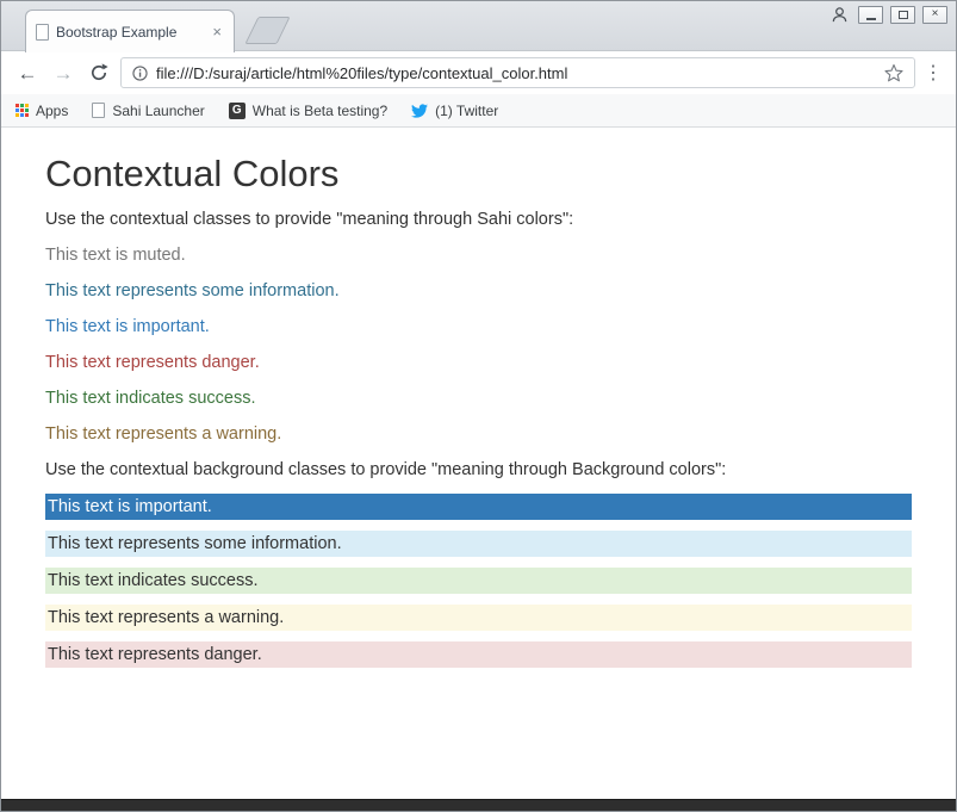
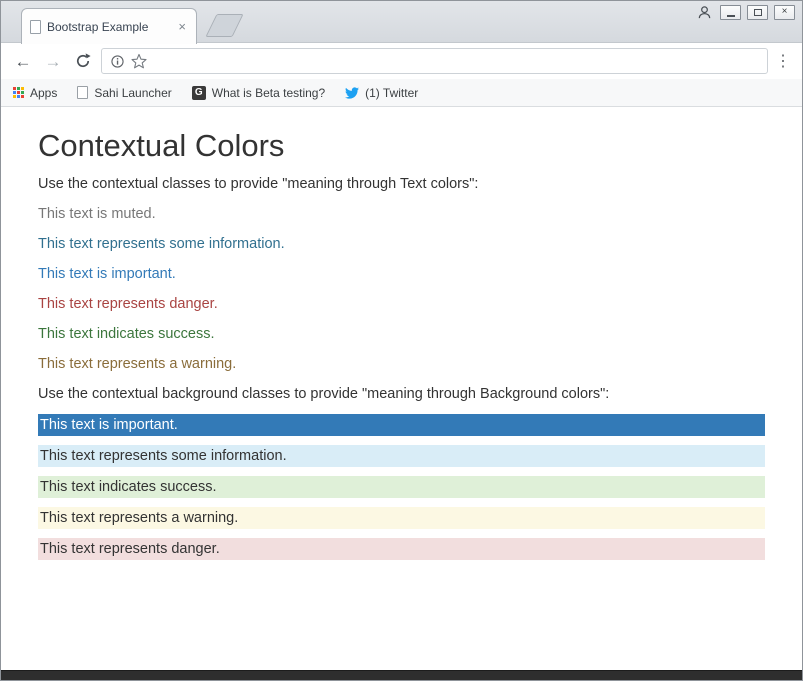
  Bootstrap Example
  ×
  ×
  ←
  →
- file:///D:/suraj/article/html%20files/type/contextual_color.html
  ⋮
  Apps
  Sahi Launcher
  G
  What is Beta testing?
  (1) Twitter
  Contextual Colors
- Use the contextual classes to provide "meaning through Sahi colors":
+ Use the contextual classes to provide "meaning through Text colors":
  This text is muted.
  This text represents some information.
  This text is important.
  This text represents danger.
  This text indicates success.
  This text represents a warning.
  Use the contextual background classes to provide "meaning through Background colors":
  This text is important.
  This text represents some information.
  This text indicates success.
  This text represents a warning.
  This text represents danger.
